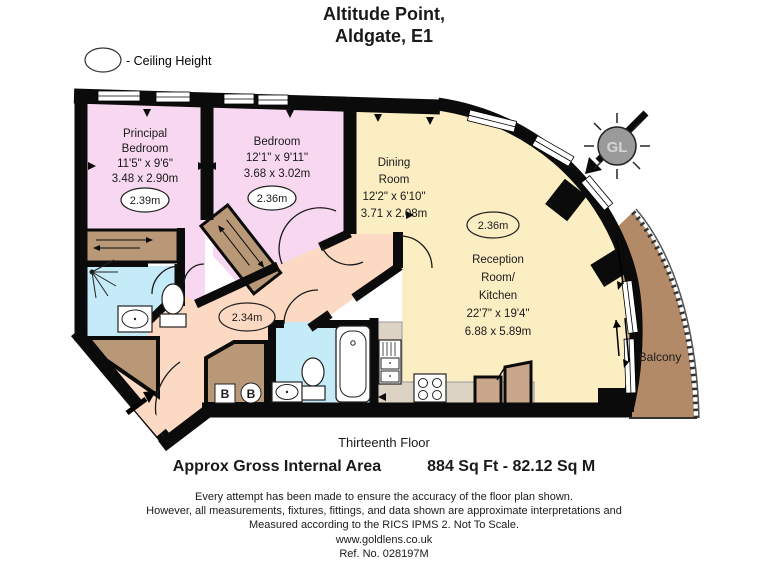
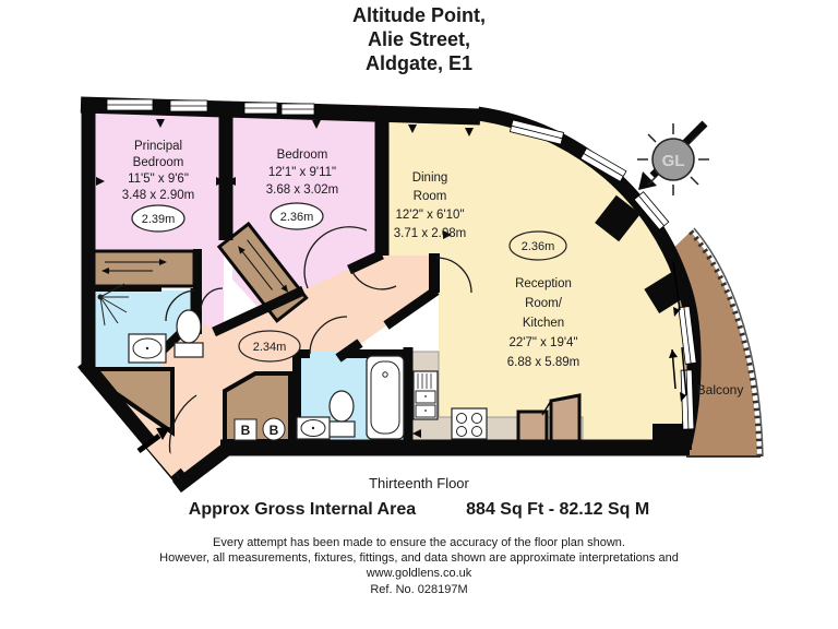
  Altitude Point,
+ Alie Street,
  Aldgate, E1
- - Ceiling Height
  GL
  Principal
  Bedroom
  11'5" x 9'6"
  3.48 x 2.90m
  2.39m
  Bedroom
  12'1" x 9'11"
  3.68 x 3.02m
  2.36m
  Dining
  Room
  12'2" x 6'10"
  3.71 x 2.08m
  2.36m
  Reception
  Room/
  Kitchen
  22'7" x 19'4"
  6.88 x 5.89m
  2.34m
  Balcony
  B
  B
  Thirteenth Floor
  Approx Gross Internal Area
  884 Sq Ft - 82.12 Sq M
  Every attempt has been made to ensure the accuracy of the floor plan shown.
  However, all measurements, fixtures, fittings, and data shown are approximate interpretations and
- Measured according to the RICS IPMS 2. Not To Scale.
  www.goldlens.co.uk
  Ref. No. 028197M
